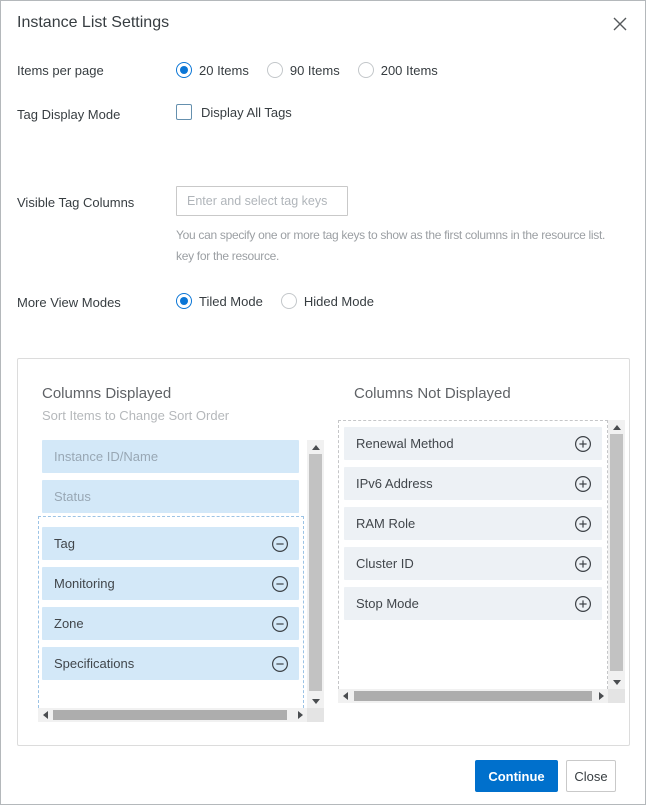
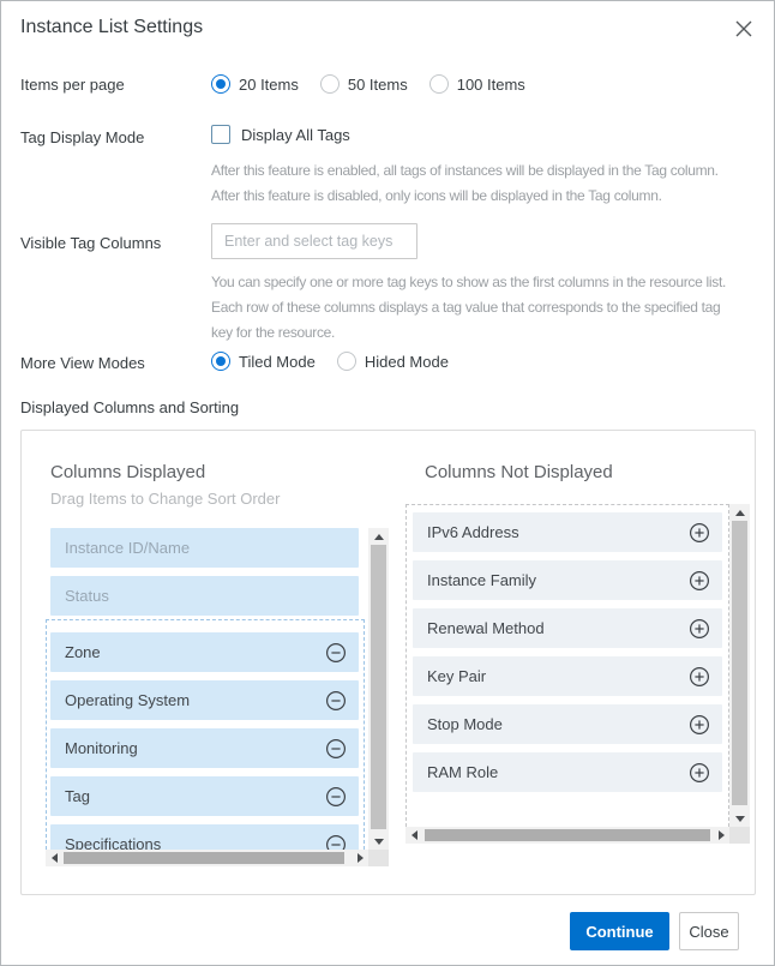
  Instance List Settings
  Items per page
  20 Items
- 90 Items
+ 50 Items
- 200 Items
+ 100 Items
  Tag Display Mode
  Display All Tags
+ After this feature is enabled, all tags of instances will be displayed in the Tag column.
+ After this feature is disabled, only icons will be displayed in the Tag column.
  Visible Tag Columns
  Enter and select tag keys
  You can specify one or more tag keys to show as the first columns in the resource list.
+ Each row of these columns displays a tag value that corresponds to the specified tag
  key for the resource.
  More View Modes
  Tiled Mode
  Hided Mode
+ Displayed Columns and Sorting
  Columns Displayed
- Sort Items to Change Sort Order
+ Drag Items to Change Sort Order
  Instance ID/Name
  Status
- Tag
+ Zone
+ Operating System
  Monitoring
- Zone
+ Tag
  Specifications
  Columns Not Displayed
- Renewal Method
+ IPv6 Address
+ Instance Family
- IPv6 Address
+ Renewal Method
+ Key Pair
- RAM Role
+ Stop Mode
- Cluster ID
- Stop Mode
+ RAM Role
  Continue
  Close
